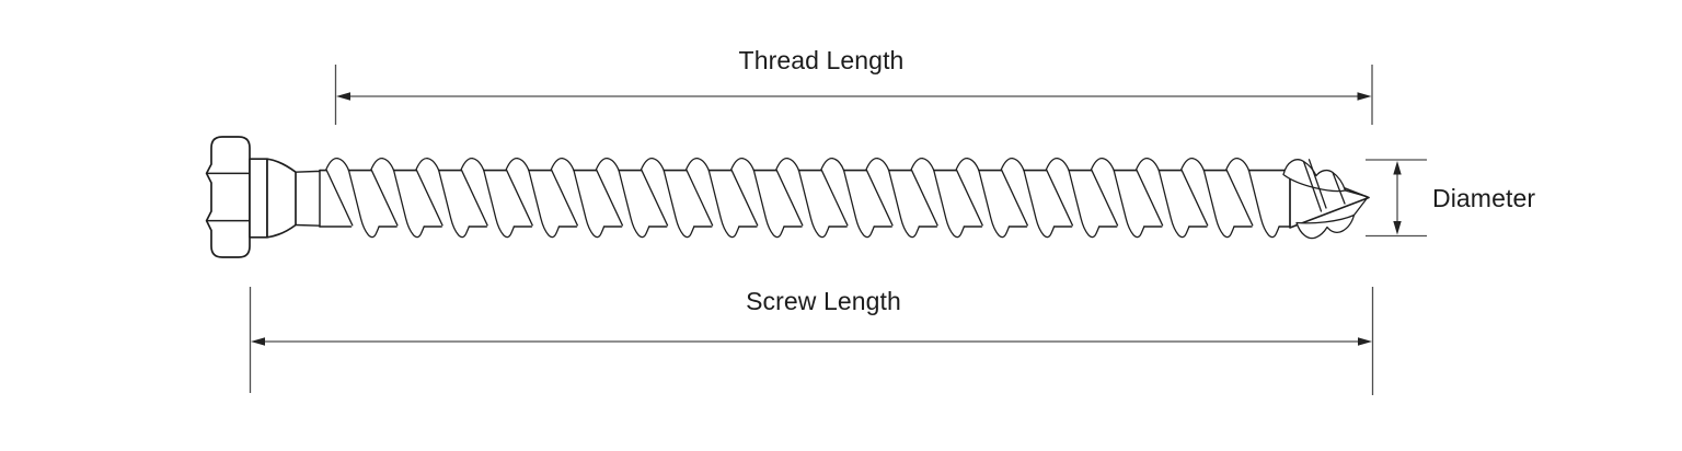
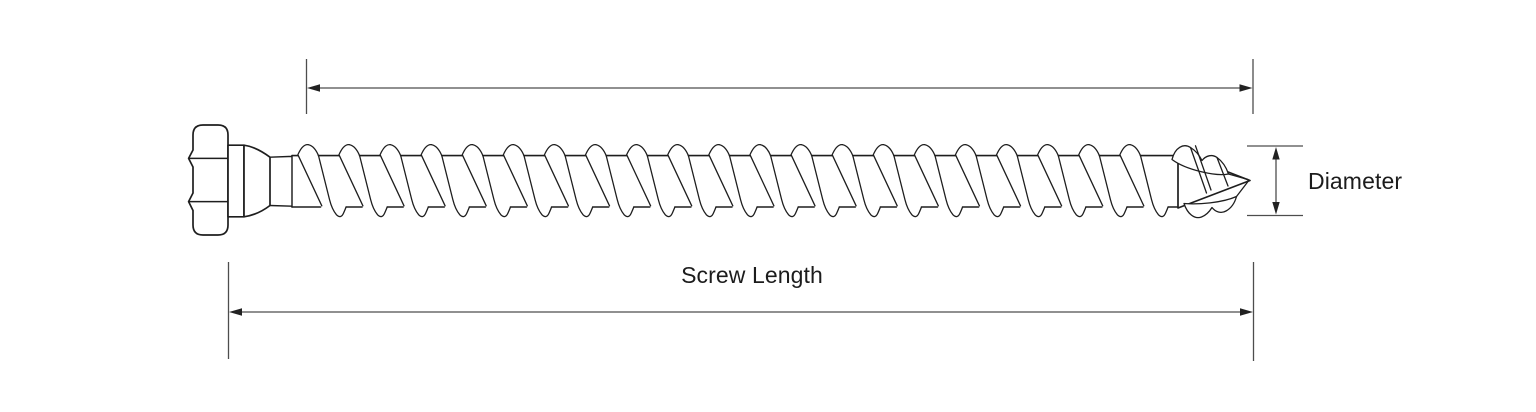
- Thread Length
  Screw Length
  Diameter
